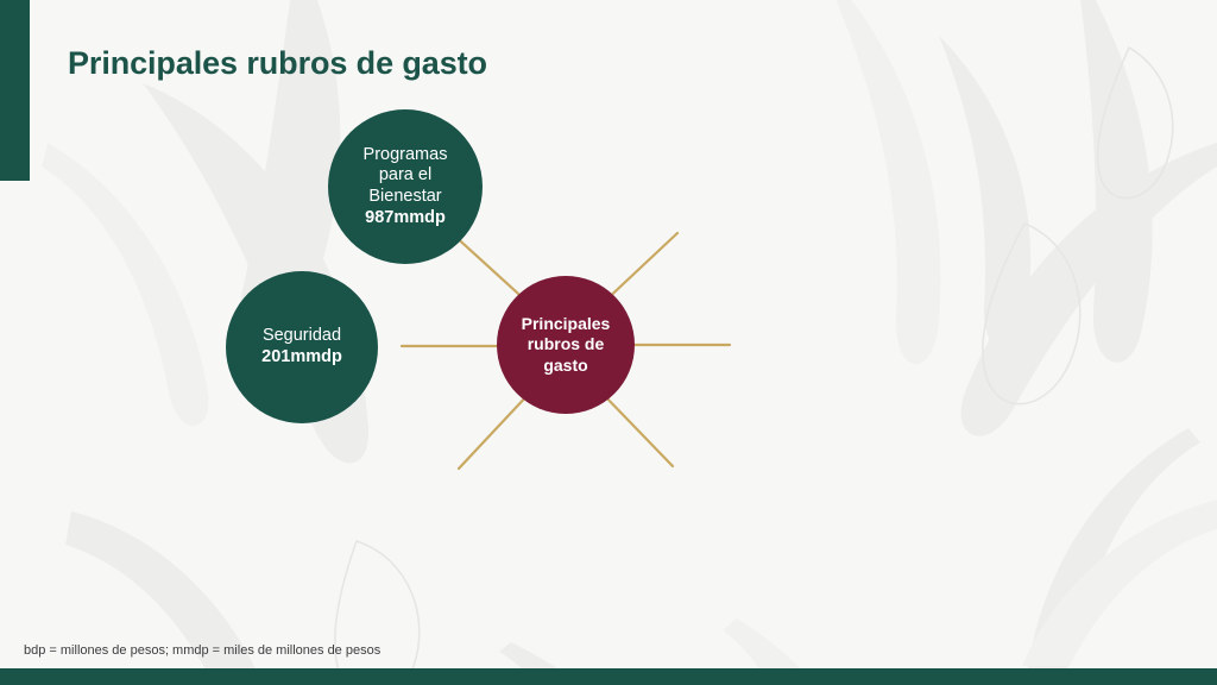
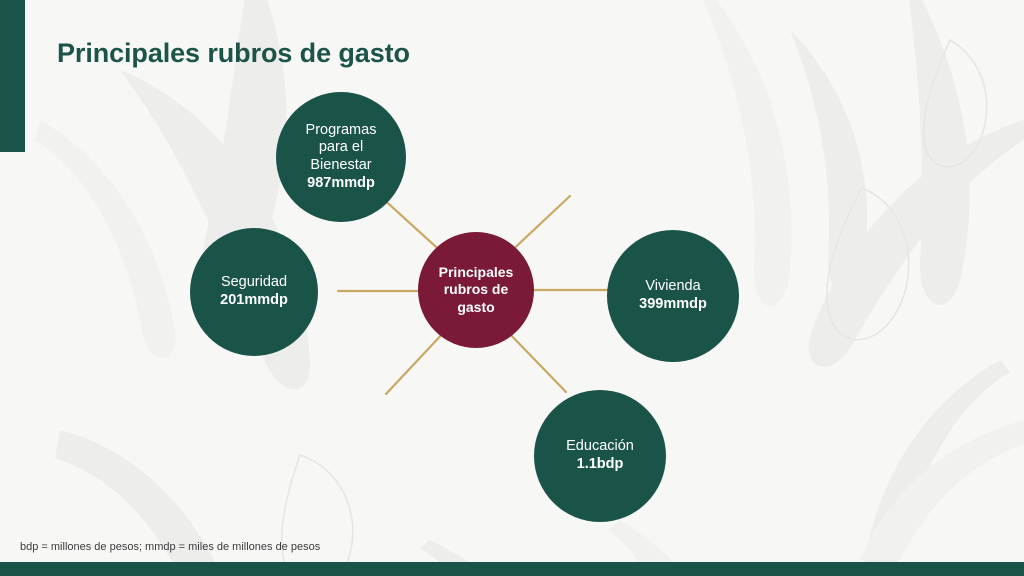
  Principales rubros de gasto
  Principales
  rubros de
  gasto
  Programas
  para el
  Bienestar
  987mmdp
+ Vivienda
+ 399mmdp
+ Educación
+ 1.1bdp
  Seguridad
  201mmdp
  bdp = millones de pesos; mmdp = miles de millones de pesos
